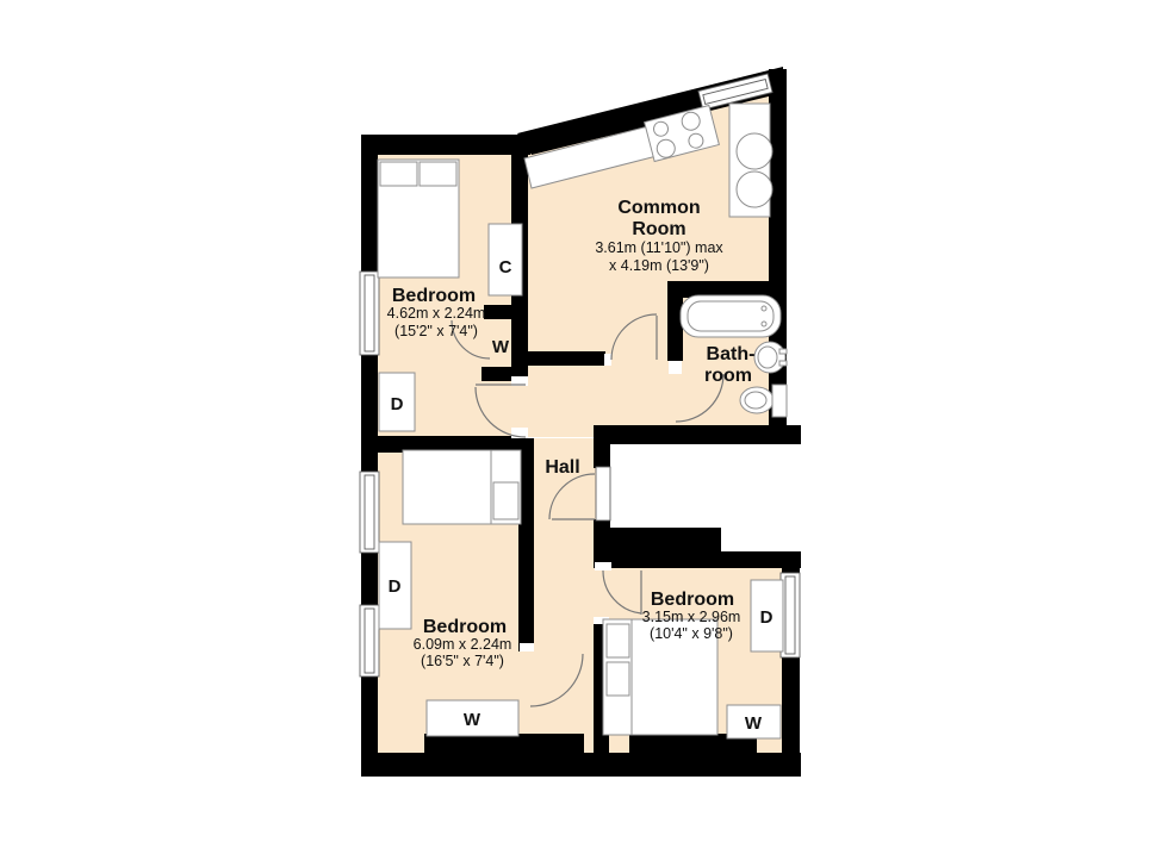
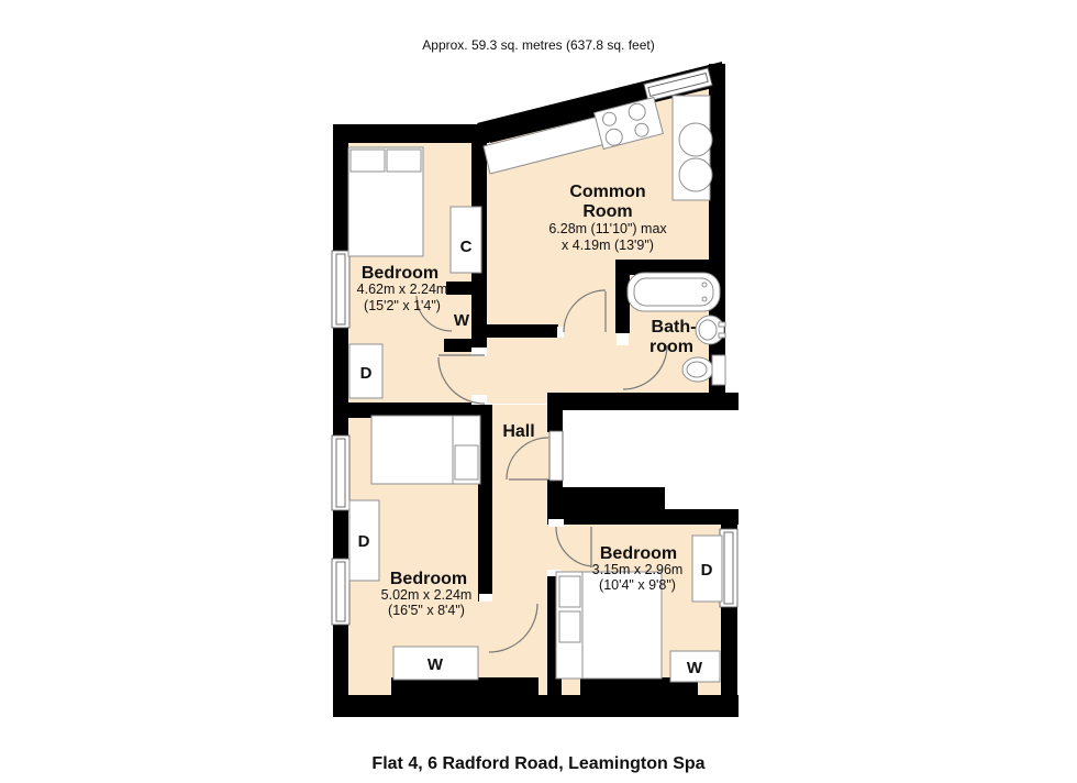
+ Approx. 59.3 sq. metres (637.8 sq. feet)
  Common
  Room
- 3.61m (11'10") max
+ 6.28m (11'10") max
  x 4.19m (13'9")
  Bedroom
  4.62m x 2.24m
- (15'2" x 7'4")
+ (15'2" x 1'4")
  Bath-
  room
  Hall
  Bedroom
- 6.09m x 2.24m
+ 5.02m x 2.24m
- (16'5" x 7'4")
+ (16'5" x 8'4")
  Bedroom
  3.15m x 2.96m
  (10'4" x 9'8")
  C
  W
  D
  D
  W
  D
  W
+ Flat 4, 6 Radford Road, Leamington Spa
